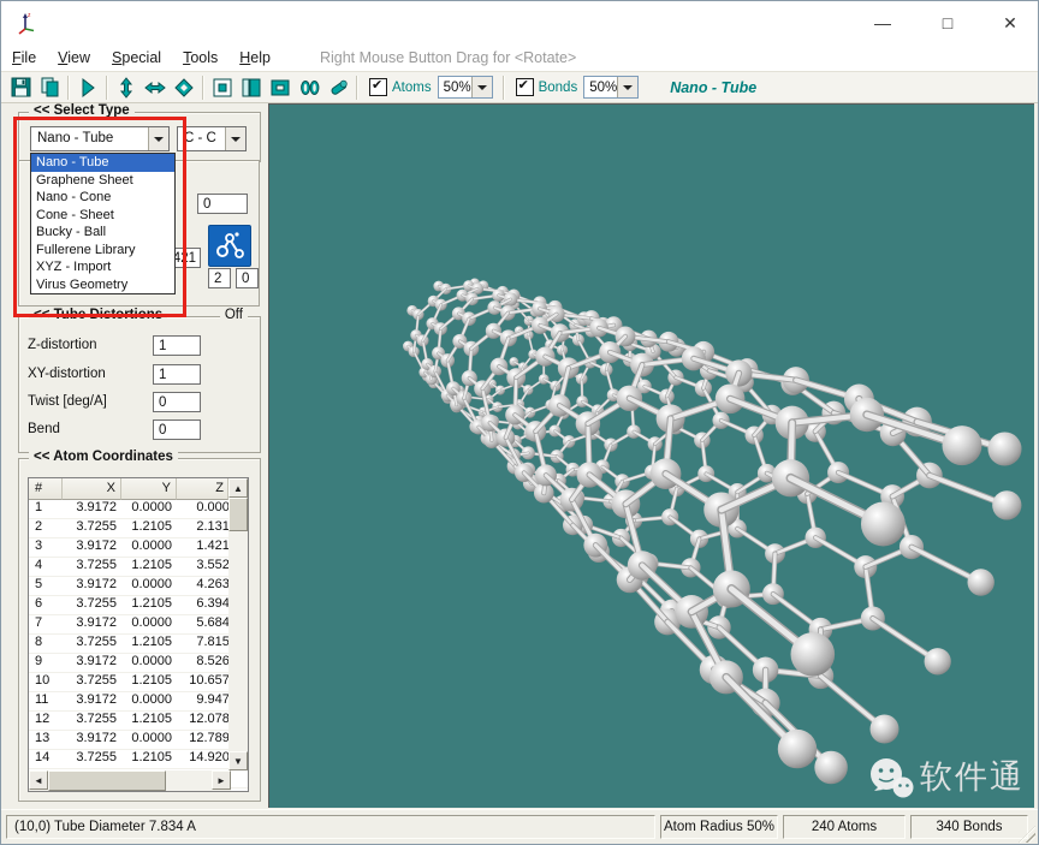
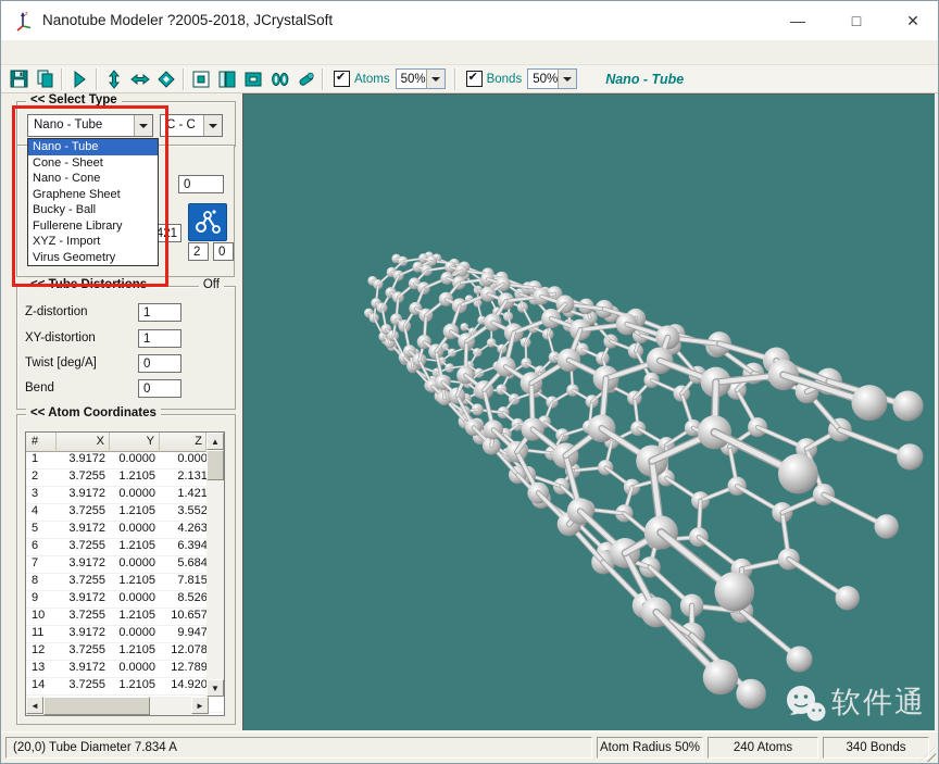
+ Nanotube Modeler ?2005-2018, JCrystalSoft
  —
  □
  ✕
- File
- View
- Special
- Tools
- Help
- Right Mouse Button Drag for <Rotate>
  Atoms
  50%
  Bonds
  50%
  Nano - Tube
  << Select Type
  Nano - Tube
  C - C
  0
  2
  0
  Nano - Tube
- Graphene Sheet
+ Cone - Sheet
  Nano - Cone
- Cone - Sheet
+ Graphene Sheet
  Bucky - Ball
  Fullerene Library
  XYZ - Import
  Virus Geometry
  << Tube Distortions
  Off
  Z-distortion
  1
  XY-distortion
  1
  Twist [deg/A]
  0
  Bend
  0
  << Atom Coordinates
  #
  X
  Y
  Z
  1
  3.9172
  0.0000
  0.000
  2
  3.7255
  1.2105
  2.131
  3
  3.9172
  0.0000
  1.421
  4
  3.7255
  1.2105
  3.552
  5
  3.9172
  0.0000
  4.263
  6
  3.7255
  1.2105
  6.394
  7
  3.9172
  0.0000
  5.684
  8
  3.7255
  1.2105
  7.815
  9
  3.9172
  0.0000
  8.526
  10
  3.7255
  1.2105
  10.657
  11
  3.9172
  0.0000
  9.947
  12
  3.7255
  1.2105
  12.078
  13
  3.9172
  0.0000
  12.789
  14
  3.7255
  1.2105
  14.920
  ▲
  ▼
  ◄
  ►
  软件通
- (10,0) Tube Diameter 7.834 A
+ (20,0) Tube Diameter 7.834 A
  Atom Radius 50%
  240 Atoms
  340 Bonds
